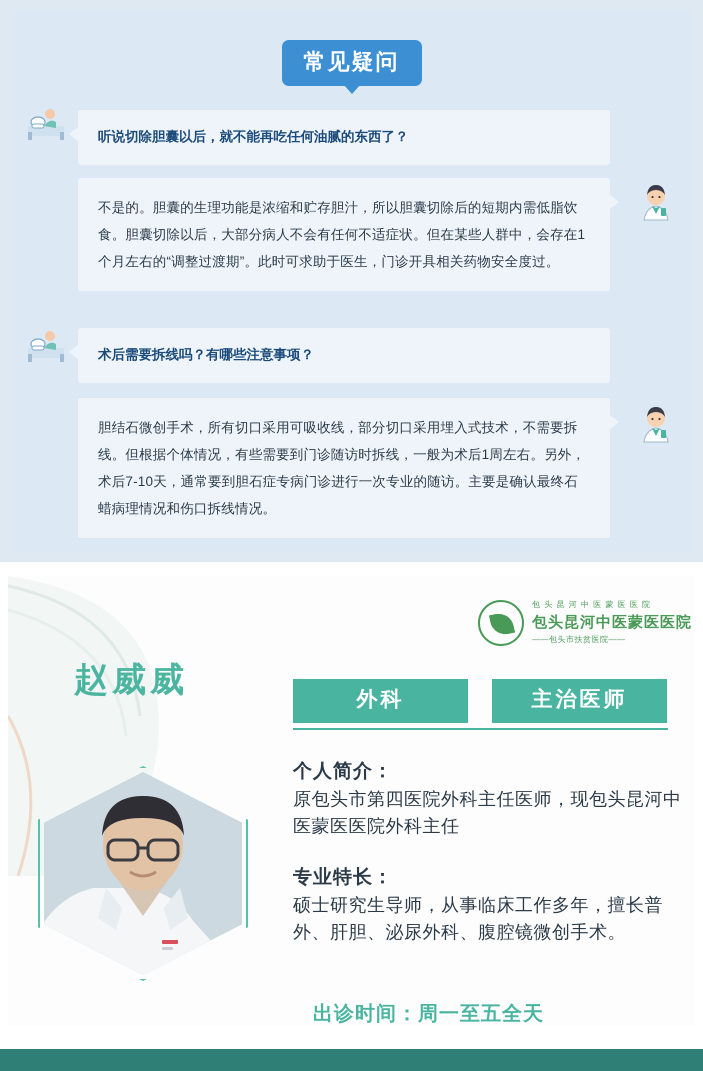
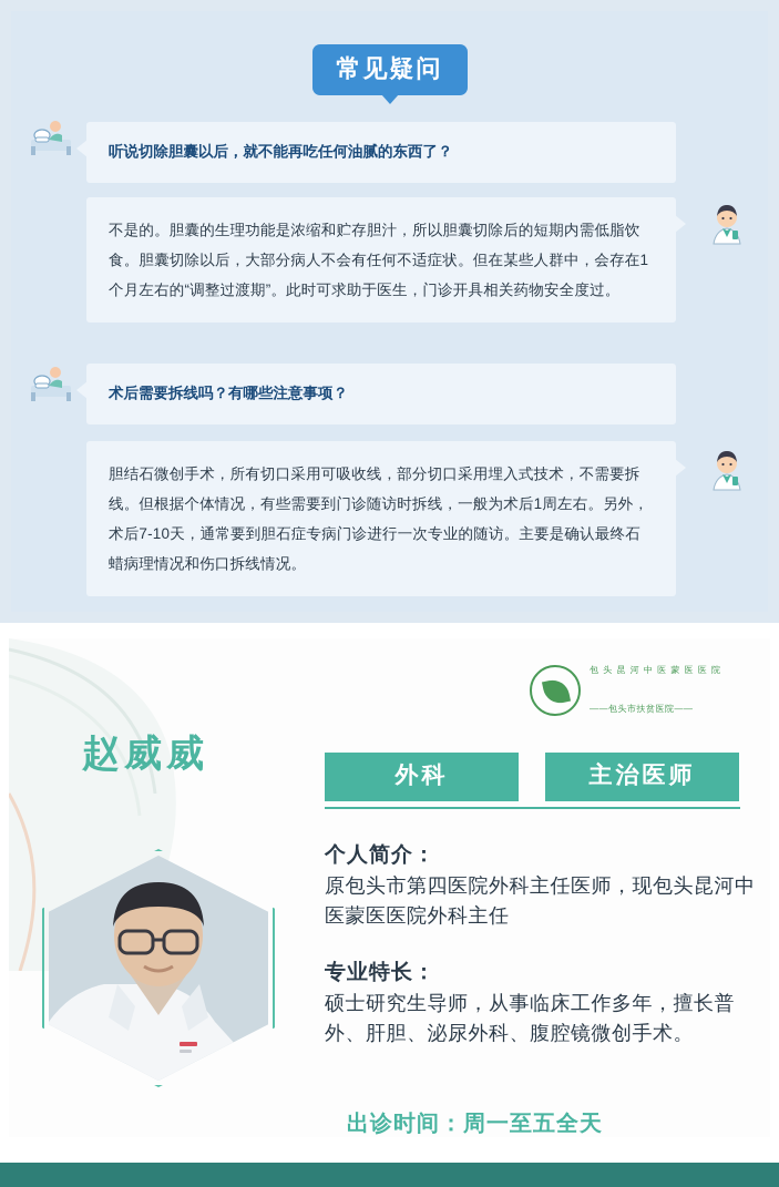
  常见疑问
  听说切除胆囊以后，就不能再吃任何油腻的东西了？
  不是的。胆囊的生理功能是浓缩和贮存胆汁，所以胆囊切除后的短期内需低脂饮食。胆囊切除以后，大部分病人不会有任何不适症状。但在某些人群中，会存在1个月左右的“调整过渡期”。此时可求助于医生，门诊开具相关药物安全度过。
  术后需要拆线吗？有哪些注意事项？
  胆结石微创手术，所有切口采用可吸收线，部分切口采用埋入式技术，不需要拆线。但根据个体情况，有些需要到门诊随访时拆线，一般为术后1周左右。另外，术后7-10天，通常要到胆石症专病门诊进行一次专业的随访。主要是确认最终石蜡病理情况和伤口拆线情况。
  赵威威
  包 头 昆 河 中 医 蒙 医 医 院
- 包头昆河中医蒙医医院
  ——包头市扶贫医院——
  外科
  主治医师
  个人简介：
  原包头市第四医院外科主任医师，现包头昆河中医蒙医医院外科主任
  专业特长：
  硕士研究生导师，从事临床工作多年，擅长普外、肝胆、泌尿外科、腹腔镜微创手术。
  出诊时间：周一至五全天
